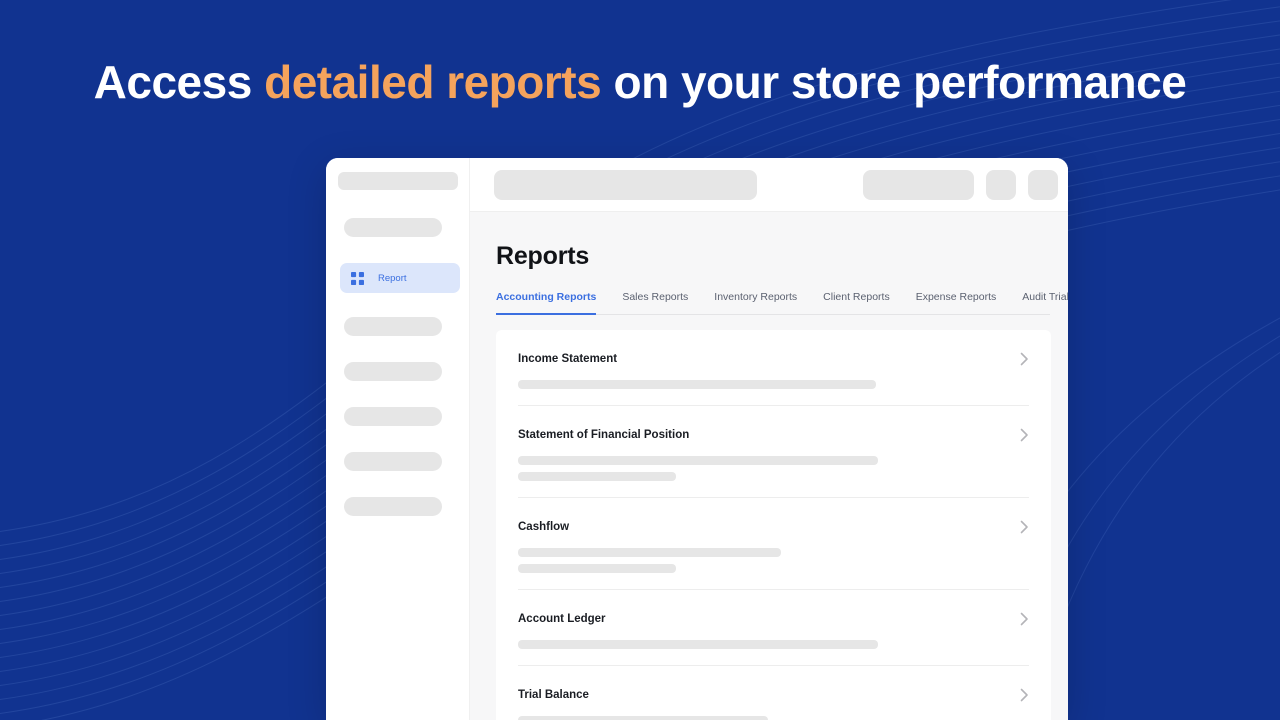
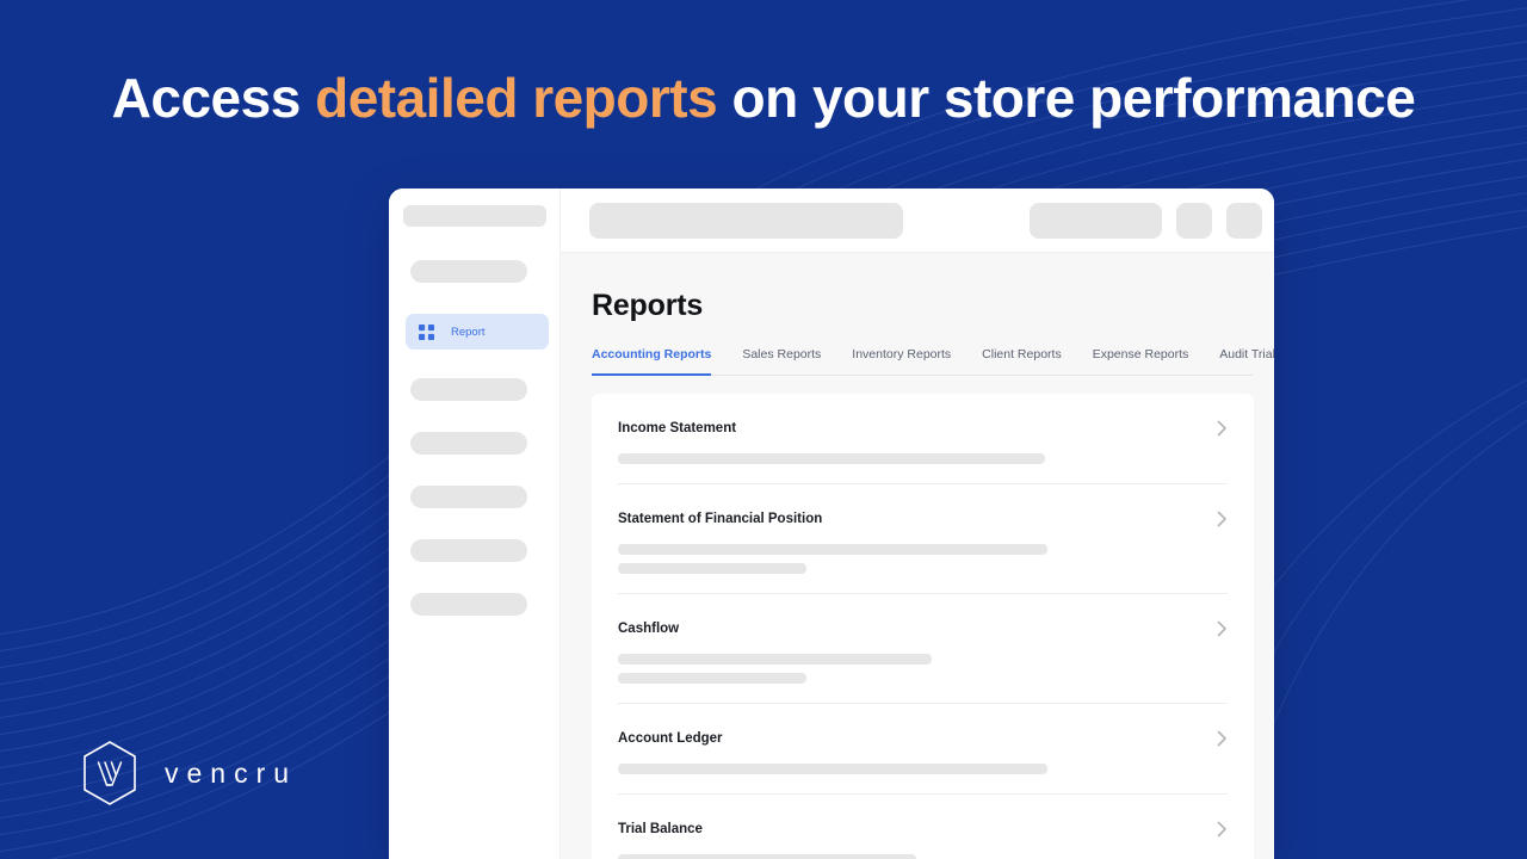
  Access detailed reports on your store performance
+ vencru
  Report
  Reports
  Accounting Reports
  Sales Reports
  Inventory Reports
  Client Reports
  Expense Reports
  Audit Trial
  Income Statement
  Statement of Financial Position
  Cashflow
  Account Ledger
  Trial Balance
